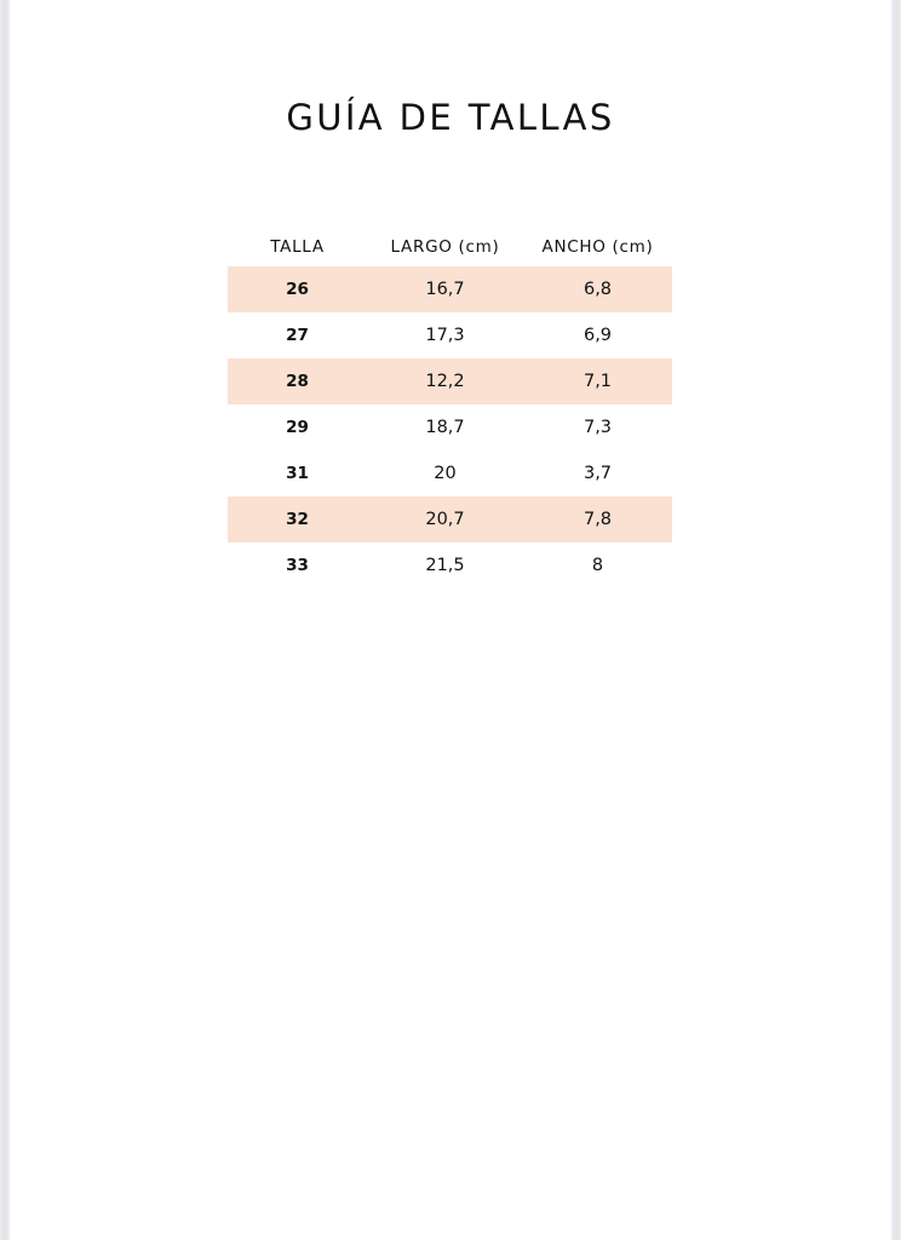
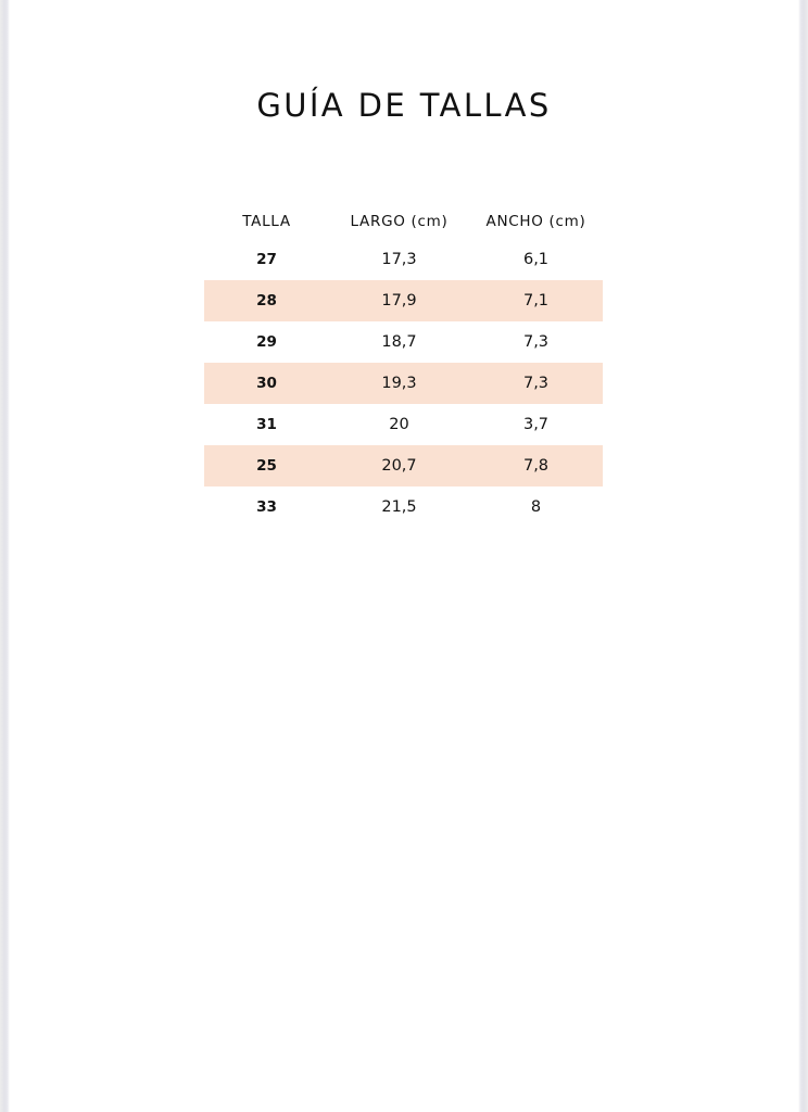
  GUÍA DE TALLAS
  TALLA	LARGO (cm)	ANCHO (cm)
- 26	16,7	6,8
- 27	17,3	6,9
+ 27	17,3	6,1
- 28	12,2	7,1
+ 28	17,9	7,1
  29	18,7	7,3
+ 30	19,3	7,3
  31	20	3,7
- 32	20,7	7,8
+ 25	20,7	7,8
  33	21,5	8
